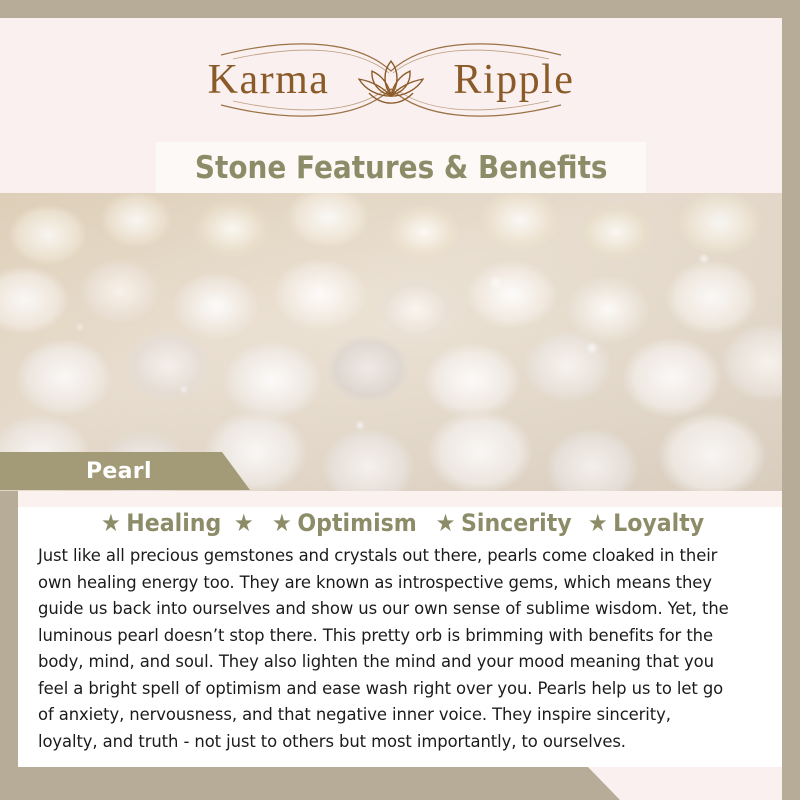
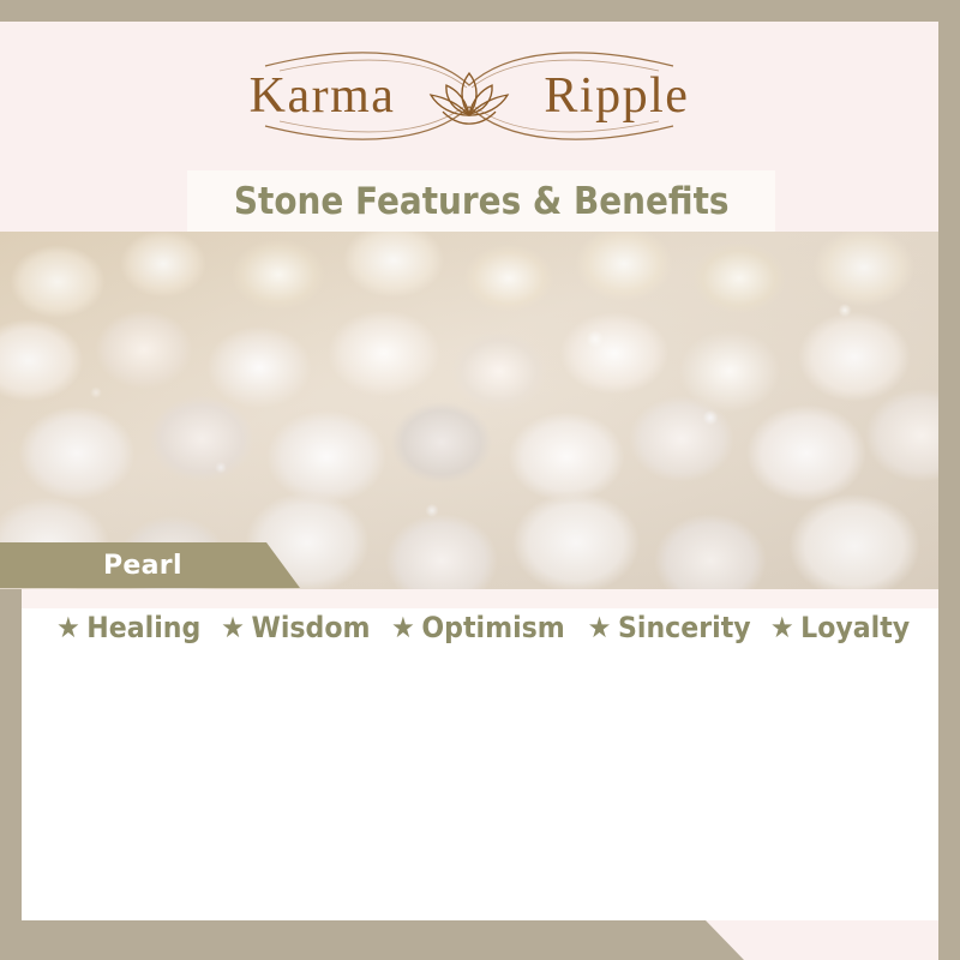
  Karma
  Ripple
  Stone Features & Benefits
  Pearl
  ★
  Healing
  ★
+ Wisdom
  ★
  Optimism
  ★
  Sincerity
  ★
  Loyalty
- Just like all precious gemstones and crystals out there, pearls come cloaked in their own healing energy too. They are known as introspective gems, which means they guide us back into ourselves and show us our own sense of sublime wisdom. Yet, the luminous pearl doesn’t stop there. This pretty orb is brimming with benefits for the body, mind, and soul. They also lighten the mind and your mood meaning that you feel a bright spell of optimism and ease wash right over you. Pearls help us to let go of anxiety, nervousness, and that negative inner voice. They inspire sincerity, loyalty, and truth - not just to others but most importantly, to ourselves.
